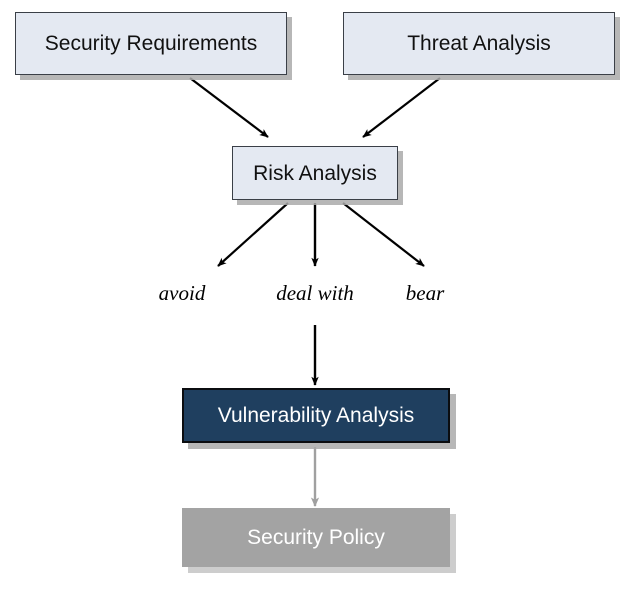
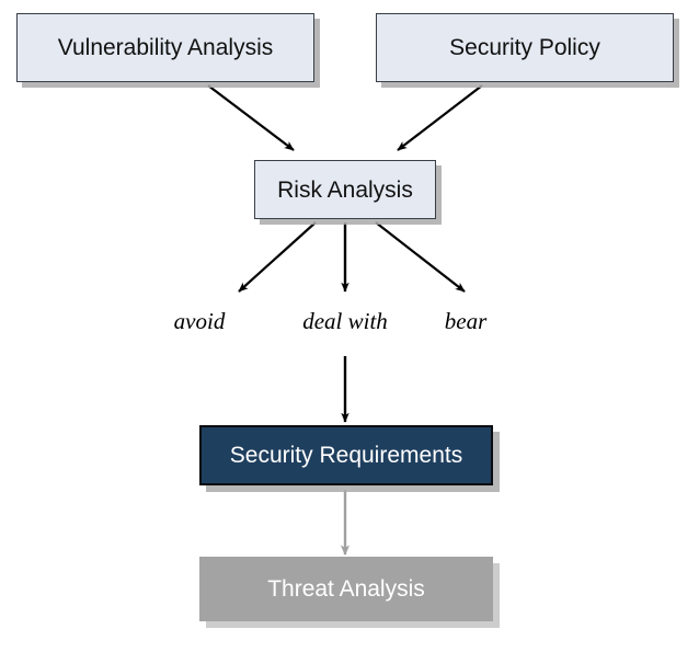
- Security Requirements
+ Vulnerability Analysis
- Threat Analysis
+ Security Policy
  Risk Analysis
  avoid
  deal with
  bear
- Vulnerability Analysis
+ Security Requirements
- Security Policy
+ Threat Analysis
